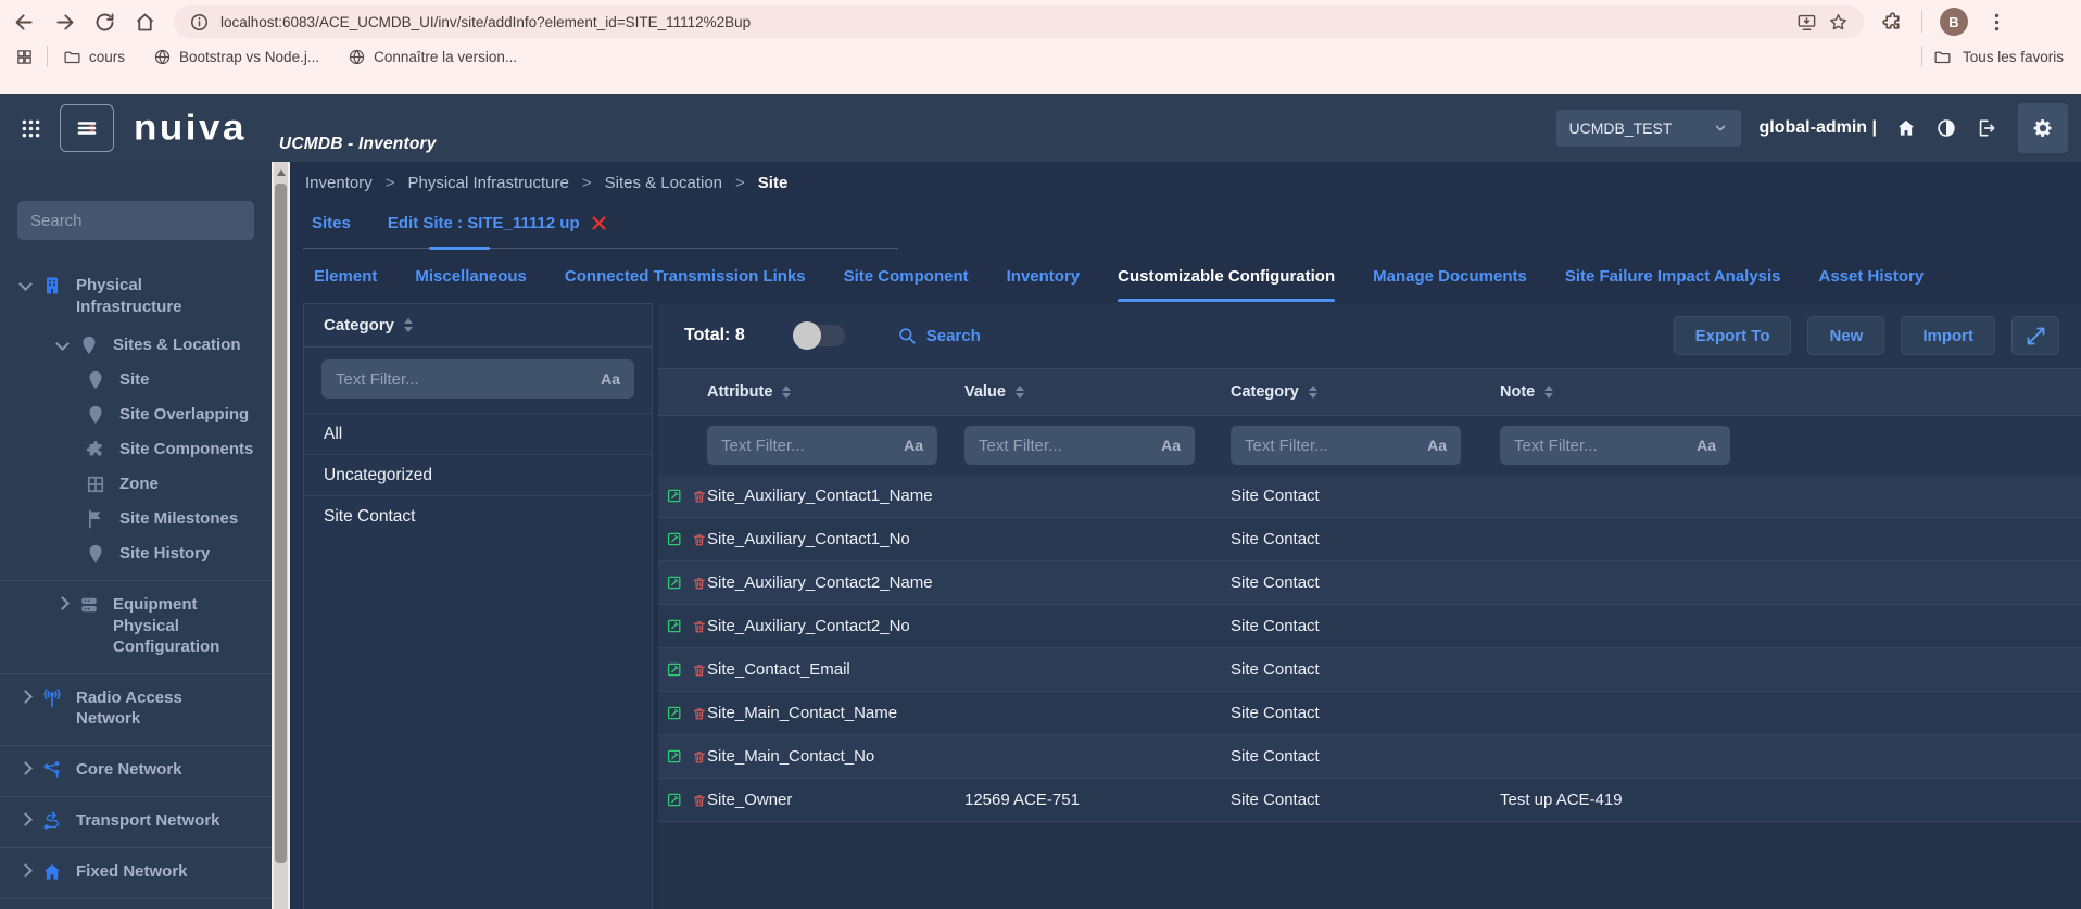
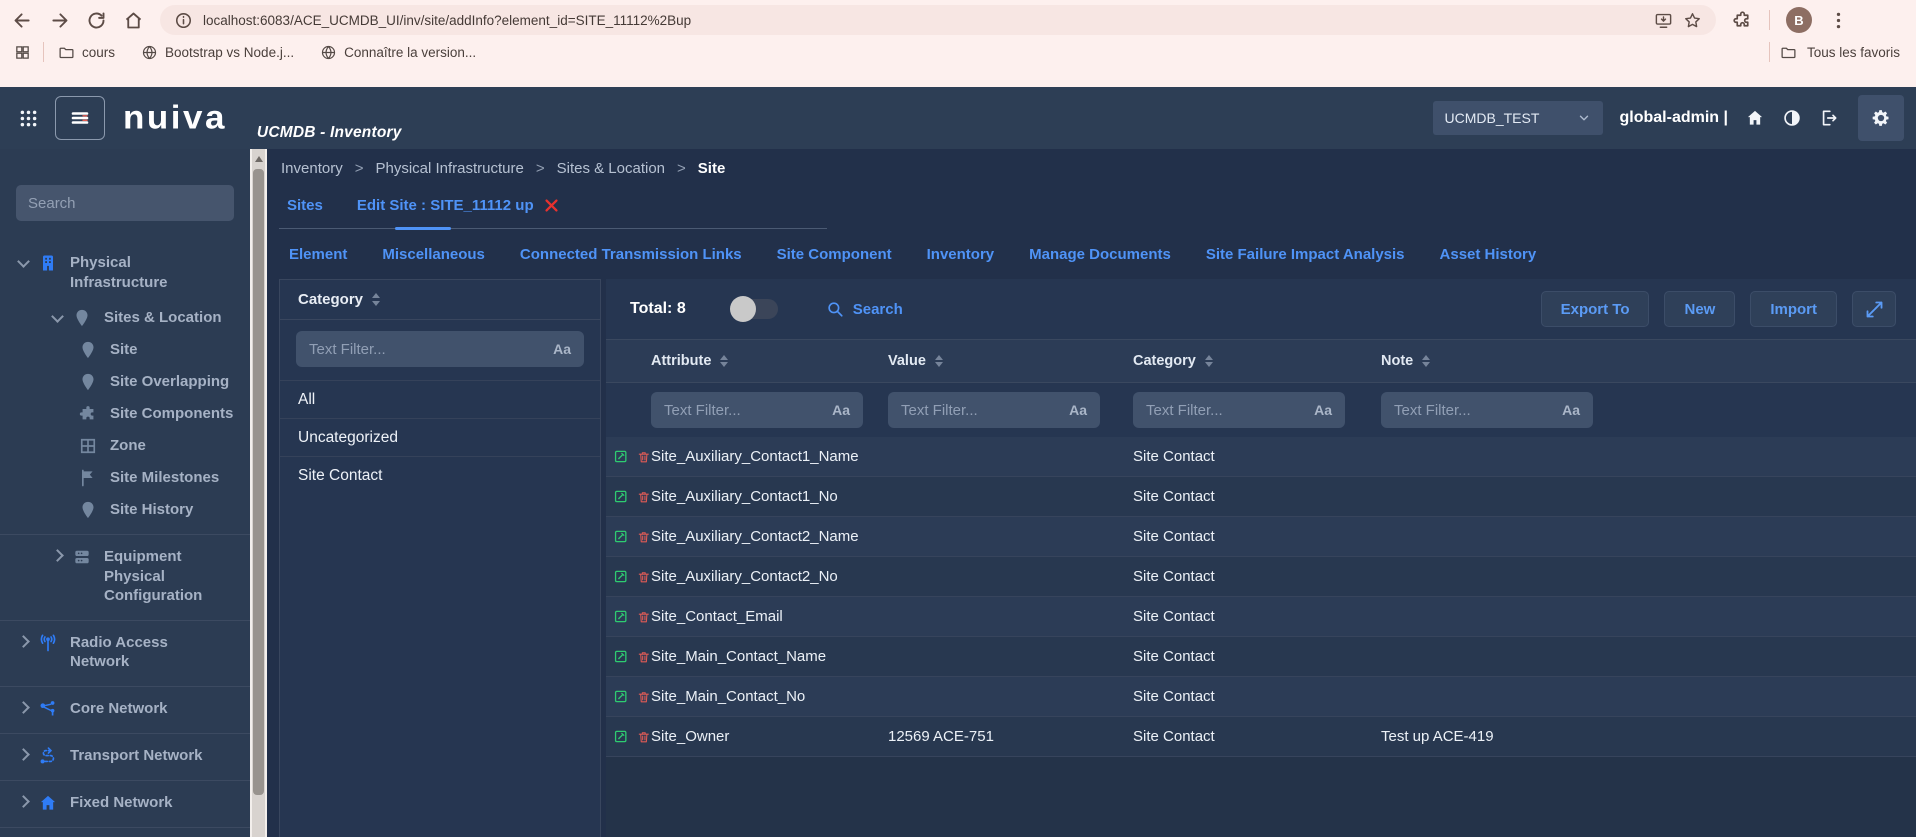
  localhost:6083/ACE_UCMDB_UI/inv/site/addInfo?element_id=SITE_11112%2Bup
  B
  cours
  Bootstrap vs Node.j...
  Connaître la version...
  Tous les favoris
  nuiva
  UCMDB - Inventory
  UCMDB_TEST
  global-admin |
  Search
  Physical Infrastructure
  Sites & Location
  Site
  Site Overlapping
  Site Components
  Zone
  Site Milestones
  Site History
  Equipment Physical Configuration
  Radio Access Network
  Core Network
  Transport Network
  Fixed Network
  Inventory
  >
  Physical Infrastructure
  >
  Sites & Location
  >
  Site
  Sites
  Edit Site : SITE_11112 up
  Element
  Miscellaneous
  Connected Transmission Links
  Site Component
  Inventory
- Customizable Configuration
  Manage Documents
  Site Failure Impact Analysis
  Asset History
  Category
  Text Filter...
  Aa
  All
  Uncategorized
  Site Contact
  Total: 8
  Search
  Export To
  New
  Import
  Attribute
  Value
  Category
  Note
  Text Filter...
  Aa
  Text Filter...
  Aa
  Text Filter...
  Aa
  Text Filter...
  Aa
  Site_Auxiliary_Contact1_Name
  Site Contact
  Site_Auxiliary_Contact1_No
  Site Contact
  Site_Auxiliary_Contact2_Name
  Site Contact
  Site_Auxiliary_Contact2_No
  Site Contact
  Site_Contact_Email
  Site Contact
  Site_Main_Contact_Name
  Site Contact
  Site_Main_Contact_No
  Site Contact
  Site_Owner
  12569 ACE-751
  Site Contact
  Test up ACE-419
